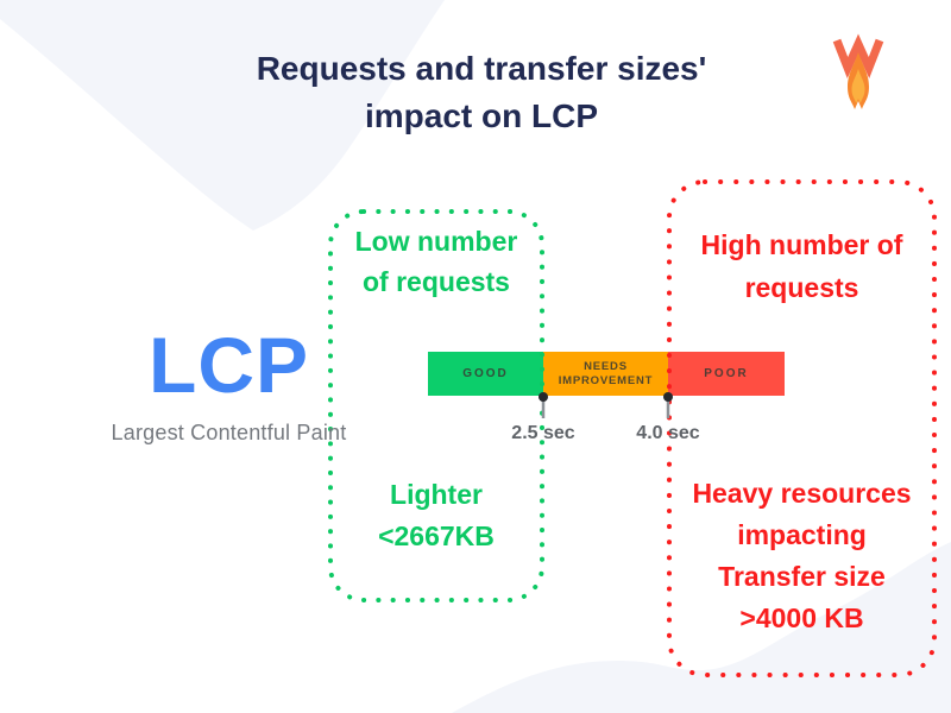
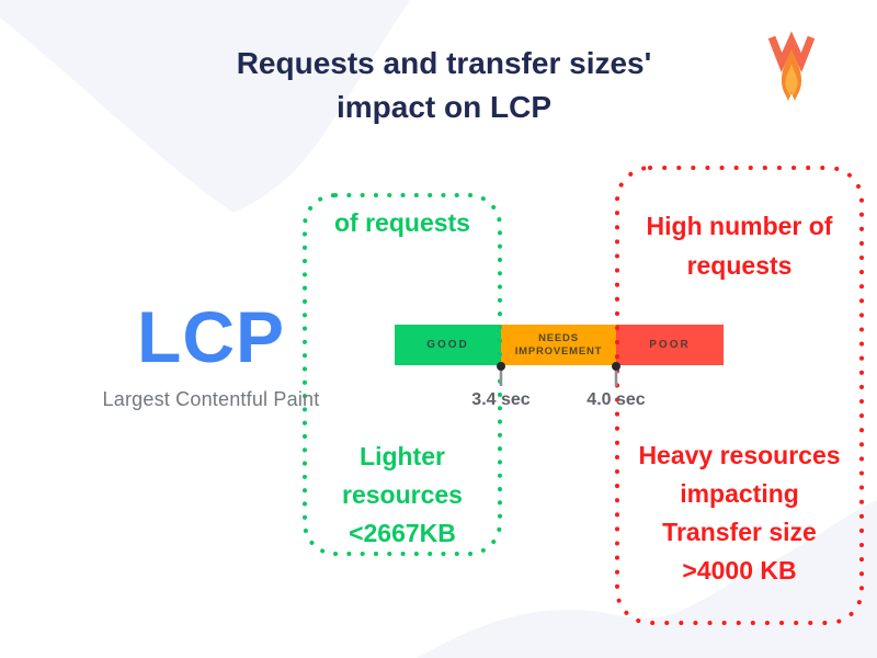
  Requests and transfer sizes'
  impact on LCP
  LCP
  Largest Contentful Paint
  GOOD
  NEEDS IMPROVEMENT
  POOR
- 2.5 sec
+ 3.4 sec
  4.0 sec
- Low number
  of requests
  Lighter
+ resources
  <2667KB
  High number of
  requests
  Heavy resources
  impacting
  Transfer size
  >4000 KB
